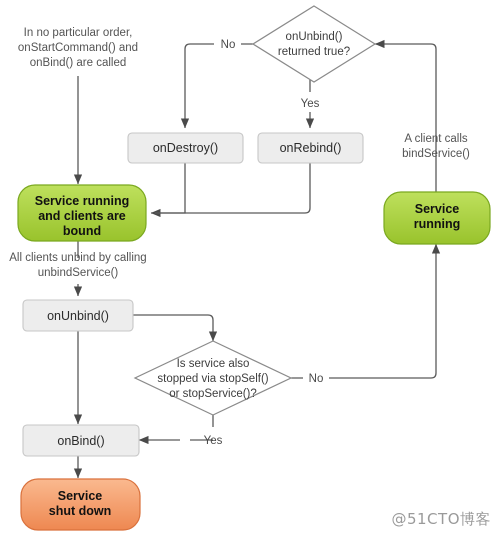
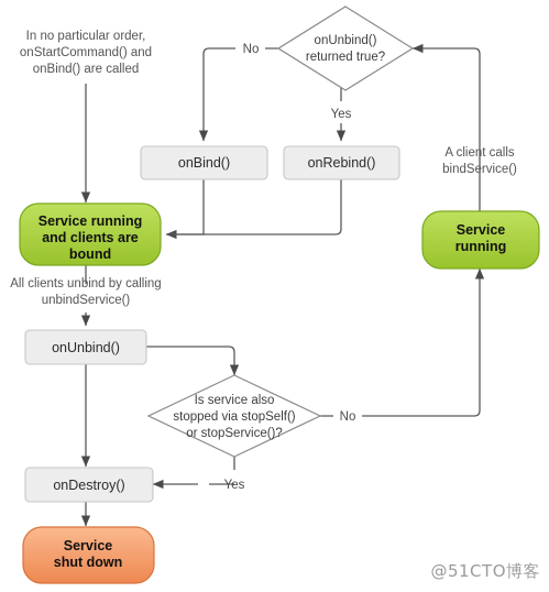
  onUnbind()
  returned true?
  Is service also
  stopped via stopSelf()
  or stopService()?
  No
  Yes
  No
  Yes
  In no particular order,
  onStartCommand() and
  onBind() are called
  All clients unbind by calling
  unbindService()
  A client calls
  bindService()
- onDestroy()
+ onBind()
  onRebind()
  onUnbind()
- onBind()
+ onDestroy()
  Service running
  and clients are
  bound
  Service
  running
  Service
  shut down
  @51CTO博客
